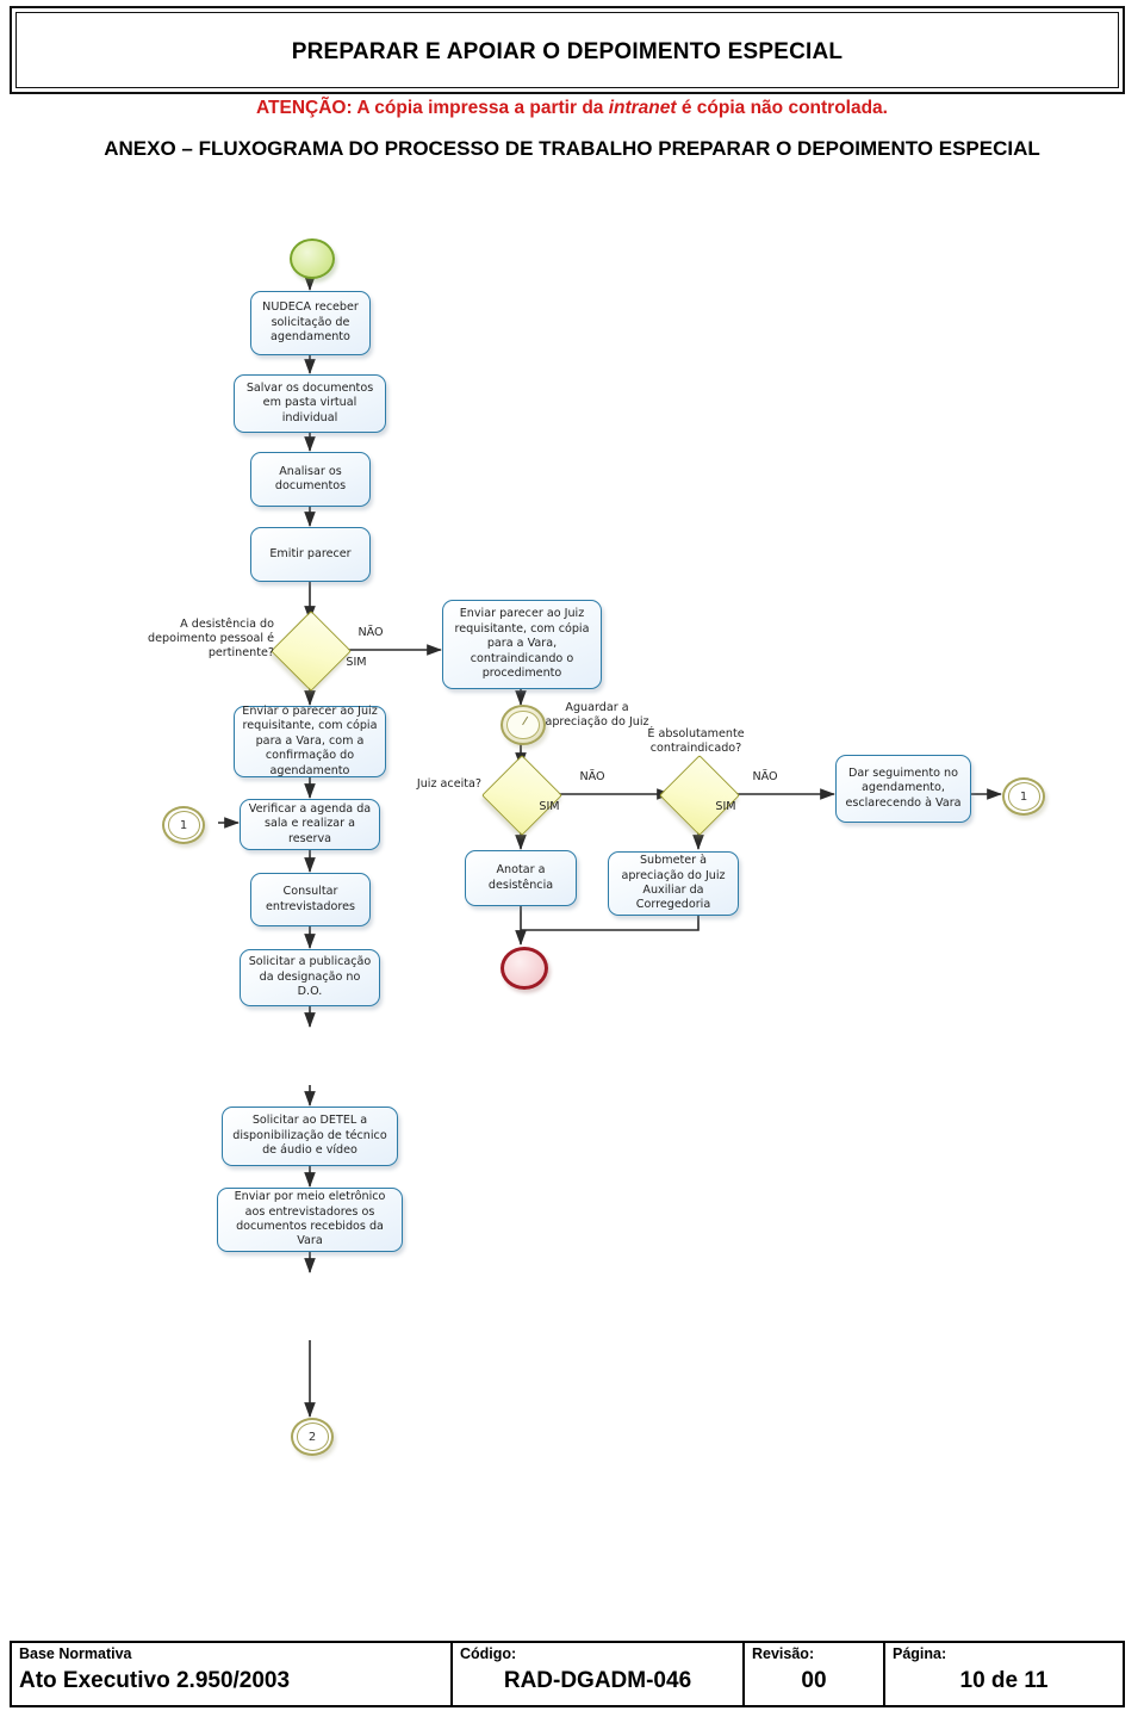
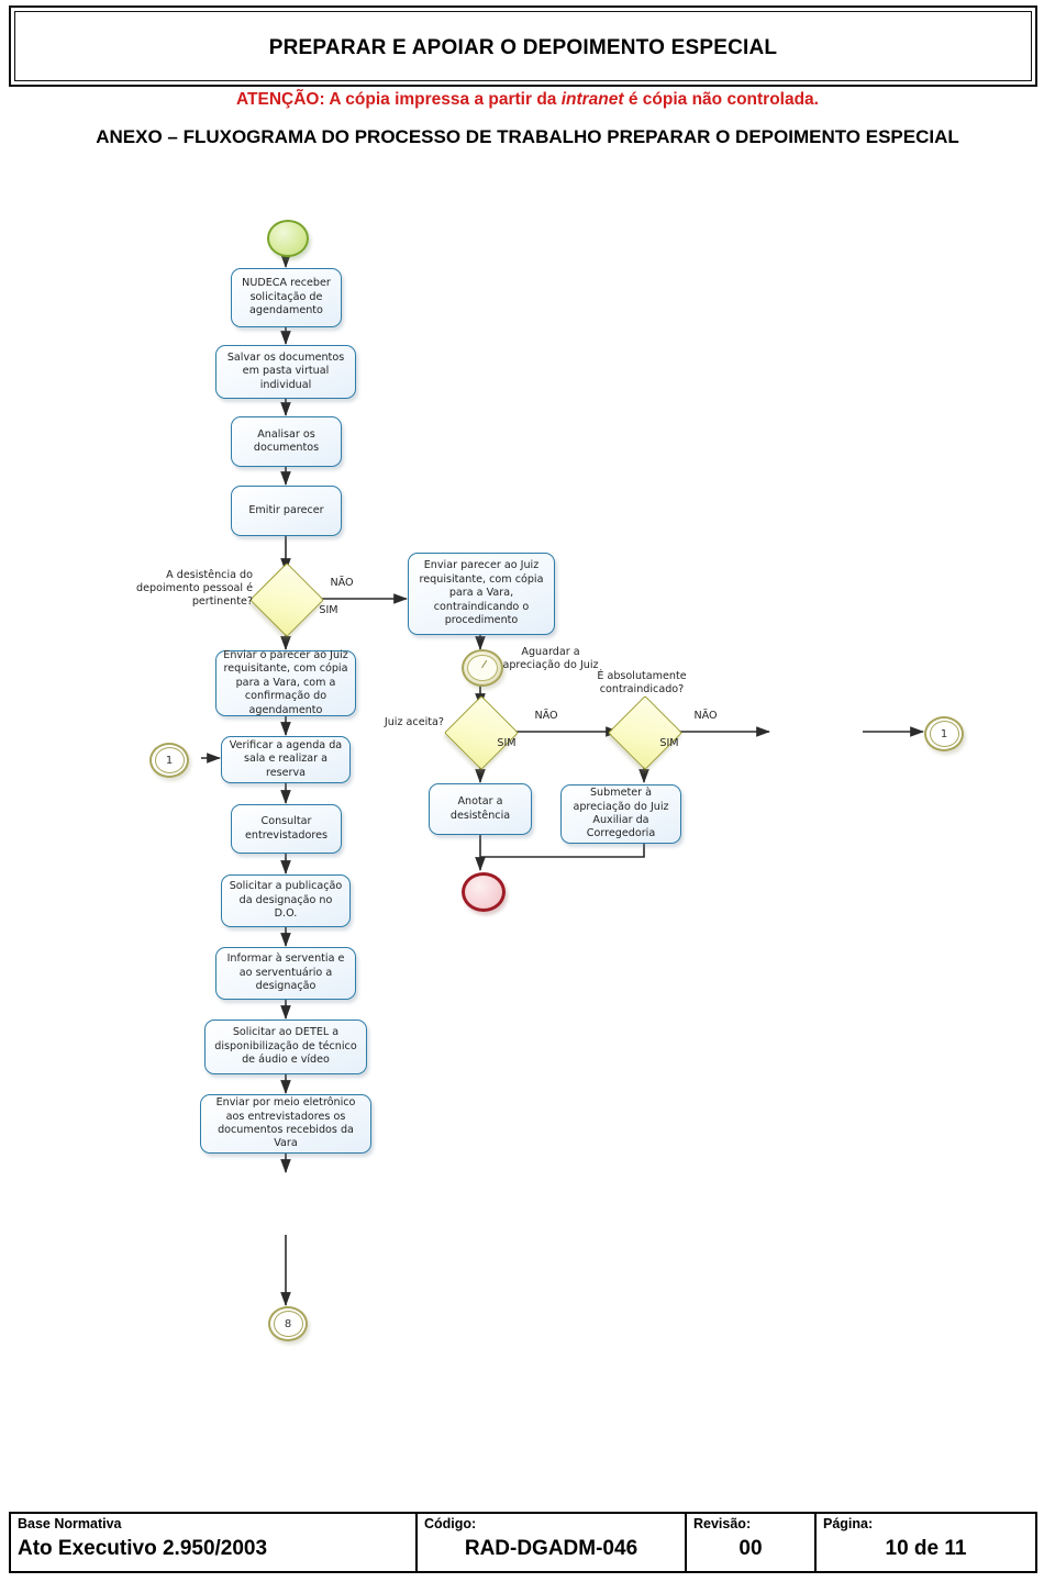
  PREPARAR E APOIAR O DEPOIMENTO ESPECIAL
  ATENÇÃO: A cópia impressa a partir da intranet é cópia não controlada.
  ANEXO – FLUXOGRAMA DO PROCESSO DE TRABALHO PREPARAR O DEPOIMENTO ESPECIAL
  NUDECA receber solicitação de agendamento
  Salvar os documentos em pasta virtual individual
  Analisar os documentos
  Emitir parecer
  A desistência do depoimento pessoal é pertinente?
  SIM
  NÃO
  Enviar parecer ao Juiz requisitante, com cópia para a Vara, contraindicando o procedimento
  Enviar o parecer ao Juiz requisitante, com cópia para a Vara, com a confirmação do agendamento
  Aguardar a apreciação do Juiz
  Juiz aceita?
  SIM
  NÃO
  Anotar a desistência
  É absolutamente contraindicado?
  SIM
  NÃO
  Submeter à apreciação do Juiz Auxiliar da Corregedoria
- Dar seguimento no agendamento, esclarecendo à Vara
  1
  1
  Verificar a agenda da sala e realizar a reserva
  Consultar entrevistadores
  Solicitar a publicação da designação no D.O.
+ Informar à serventia e ao serventuário a designação
  Solicitar ao DETEL a disponibilização de técnico de áudio e vídeo
  Enviar por meio eletrônico aos entrevistadores os documentos recebidos da Vara
- 2
+ 8
  Base Normativa
  Ato Executivo 2.950/2003
  Código:
  RAD-DGADM-046
  Revisão:
  00
  Página:
  10 de 11
